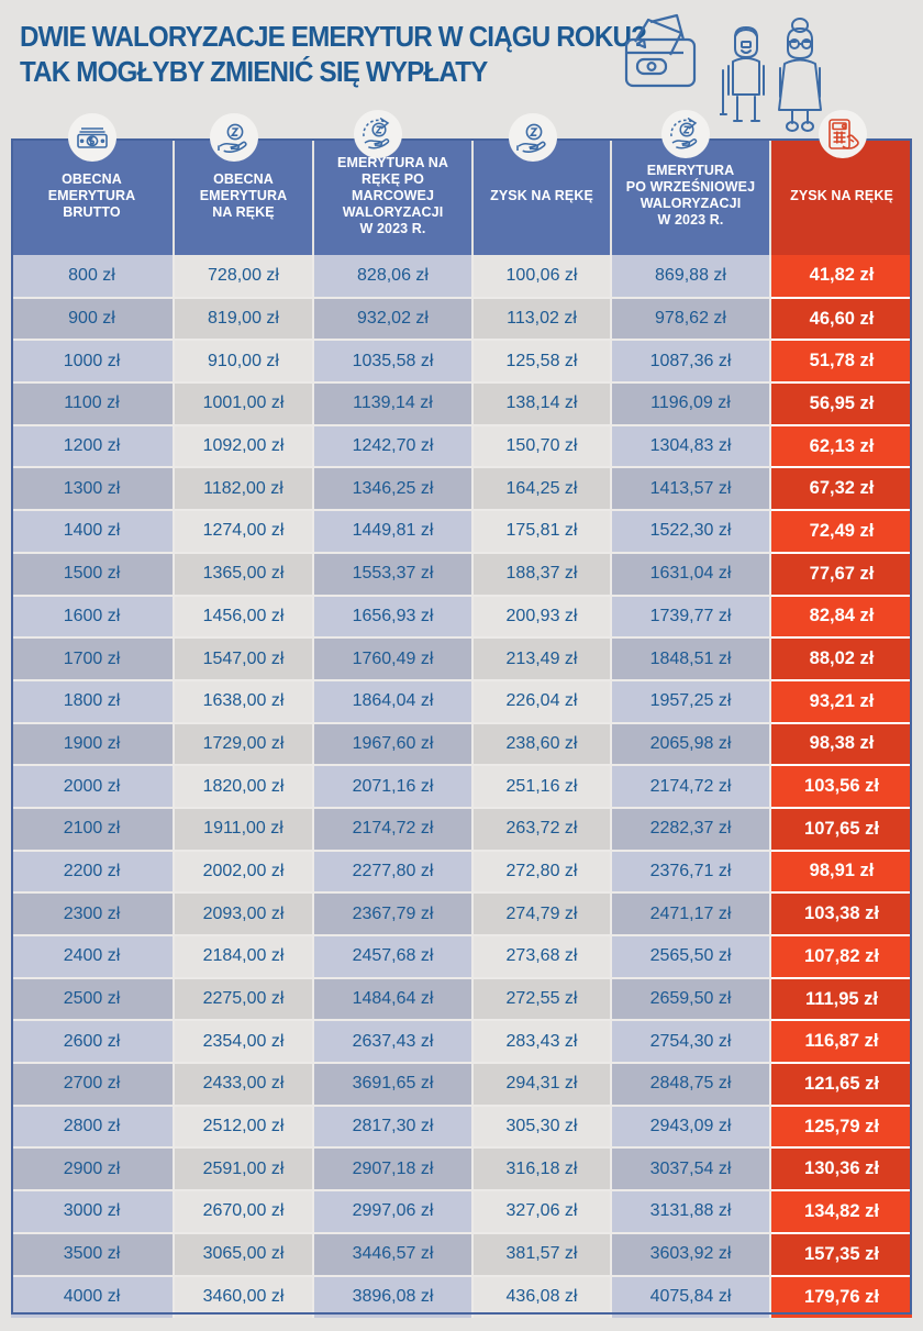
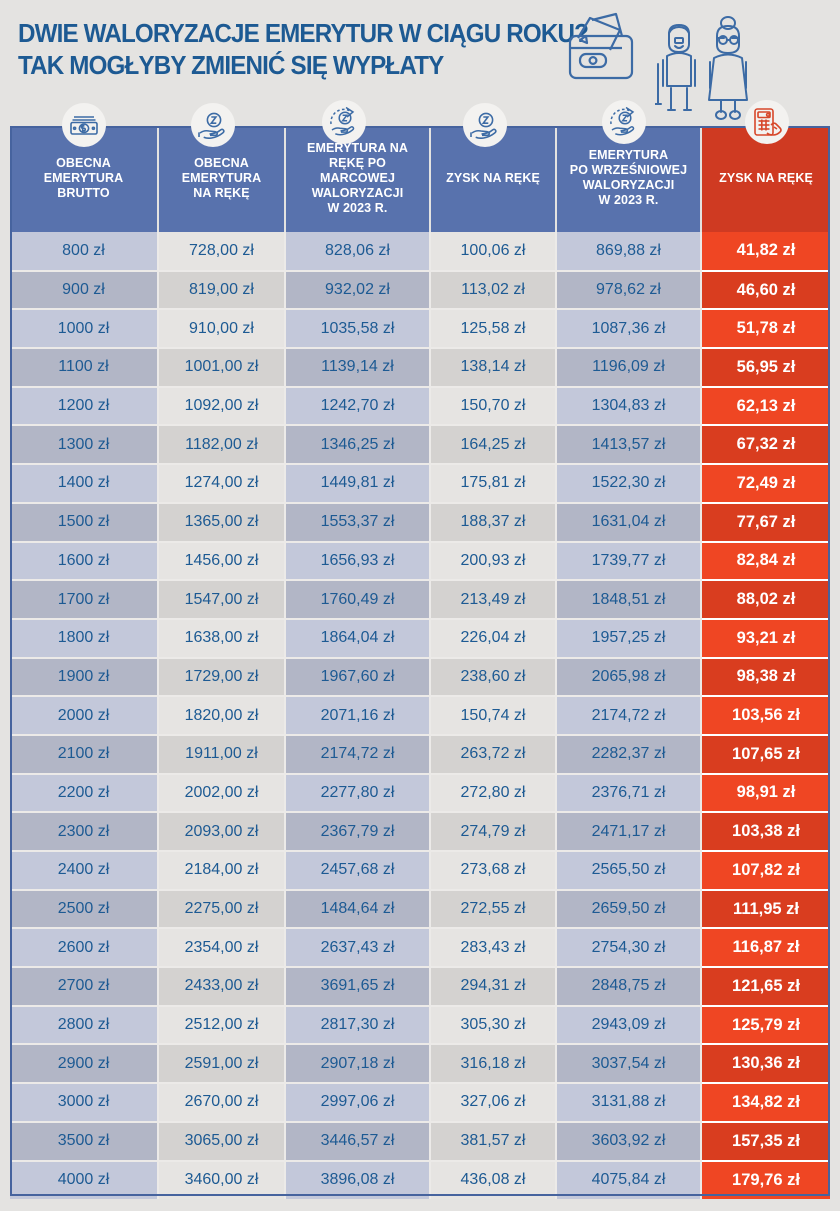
  DWIE WALORYZACJE EMERYTUR W CIĄGU ROK
  TAK MOGŁYBY ZMIENIĆ SIĘ WYPŁATY
  OBECNA EMERYTURA BRUTTO	OBECNA EMERYTURA NA RĘKĘ	EMERYTURA NA RĘKĘ PO MARCOWEJ WALORYZACJI W 2023 R.	ZYSK NA RĘKĘ	EMERYTURA PO WRZEŚNIOWEJ WALORYZACJI W 2023 R.	ZYSK NA RĘKĘ
  800 zł	728,00 zł	828,06 zł	100,06 zł	869,88 zł	41,82 zł
  900 zł	819,00 zł	932,02 zł	113,02 zł	978,62 zł	46,60 zł
  1000 zł	910,00 zł	1035,58 zł	125,58 zł	1087,36 zł	51,78 zł
  1100 zł	1001,00 zł	1139,14 zł	138,14 zł	1196,09 zł	56,95 zł
  1200 zł	1092,00 zł	1242,70 zł	150,70 zł	1304,83 zł	62,13 zł
  1300 zł	1182,00 zł	1346,25 zł	164,25 zł	1413,57 zł	67,32 zł
  1400 zł	1274,00 zł	1449,81 zł	175,81 zł	1522,30 zł	72,49 zł
  1500 zł	1365,00 zł	1553,37 zł	188,37 zł	1631,04 zł	77,67 zł
  1600 zł	1456,00 zł	1656,93 zł	200,93 zł	1739,77 zł	82,84 zł
  1700 zł	1547,00 zł	1760,49 zł	213,49 zł	1848,51 zł	88,02 zł
  1800 zł	1638,00 zł	1864,04 zł	226,04 zł	1957,25 zł	93,21 zł
  1900 zł	1729,00 zł	1967,60 zł	238,60 zł	2065,98 zł	98,38 zł
- 2000 zł	1820,00 zł	2071,16 zł	251,16 zł	2174,72 zł	103,56 zł
+ 2000 zł	1820,00 zł	2071,16 zł	150,74 zł	2174,72 zł	103,56 zł
  2100 zł	1911,00 zł	2174,72 zł	263,72 zł	2282,37 zł	107,65 zł
  2200 zł	2002,00 zł	2277,80 zł	272,80 zł	2376,71 zł	98,91 zł
  2300 zł	2093,00 zł	2367,79 zł	274,79 zł	2471,17 zł	103,38 zł
  2400 zł	2184,00 zł	2457,68 zł	273,68 zł	2565,50 zł	107,82 zł
  2500 zł	2275,00 zł	1484,64 zł	272,55 zł	2659,50 zł	111,95 zł
  2600 zł	2354,00 zł	2637,43 zł	283,43 zł	2754,30 zł	116,87 zł
  2700 zł	2433,00 zł	3691,65 zł	294,31 zł	2848,75 zł	121,65 zł
  2800 zł	2512,00 zł	2817,30 zł	305,30 zł	2943,09 zł	125,79 zł
  2900 zł	2591,00 zł	2907,18 zł	316,18 zł	3037,54 zł	130,36 zł
  3000 zł	2670,00 zł	2997,06 zł	327,06 zł	3131,88 zł	134,82 zł
  3500 zł	3065,00 zł	3446,57 zł	381,57 zł	3603,92 zł	157,35 zł
  4000 zł	3460,00 zł	3896,08 zł	436,08 zł	4075,84 zł	179,76 zł
